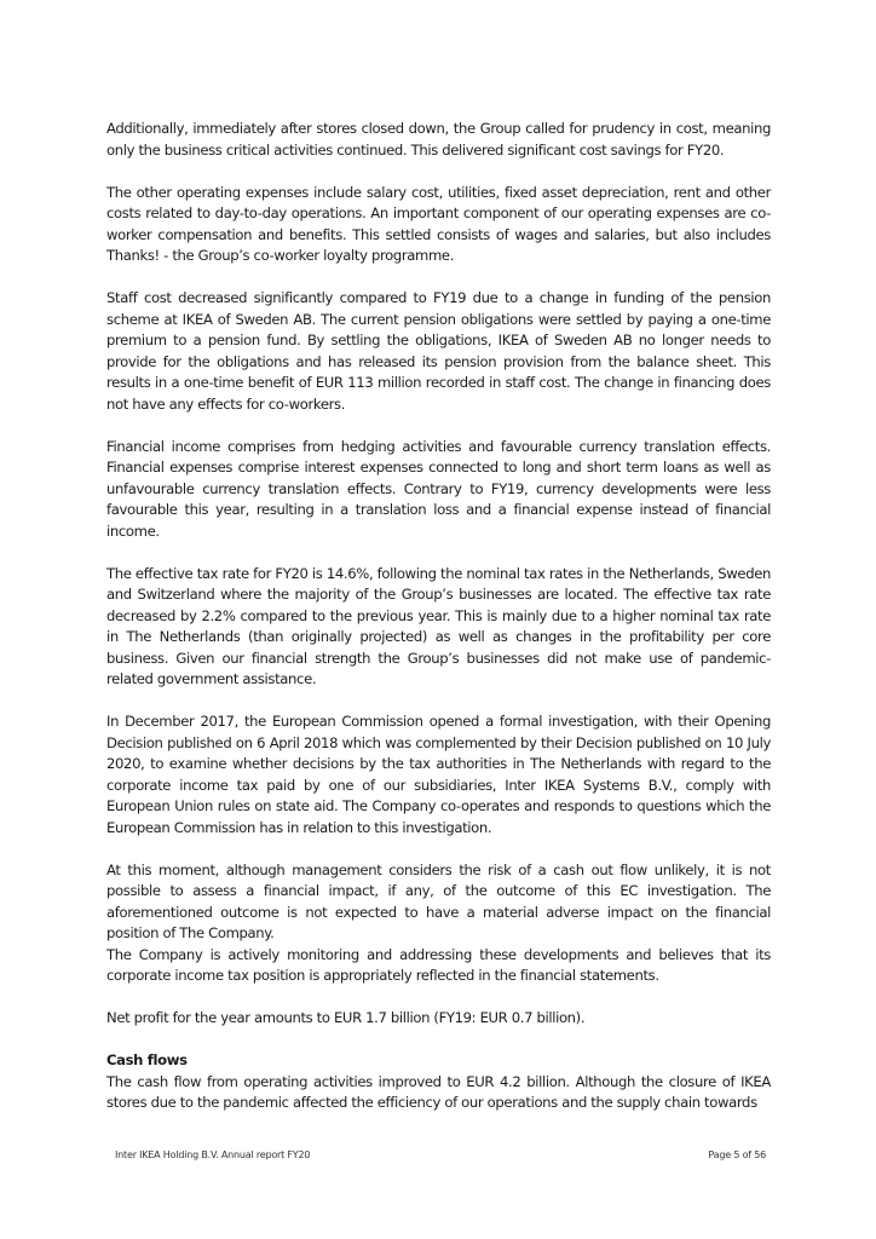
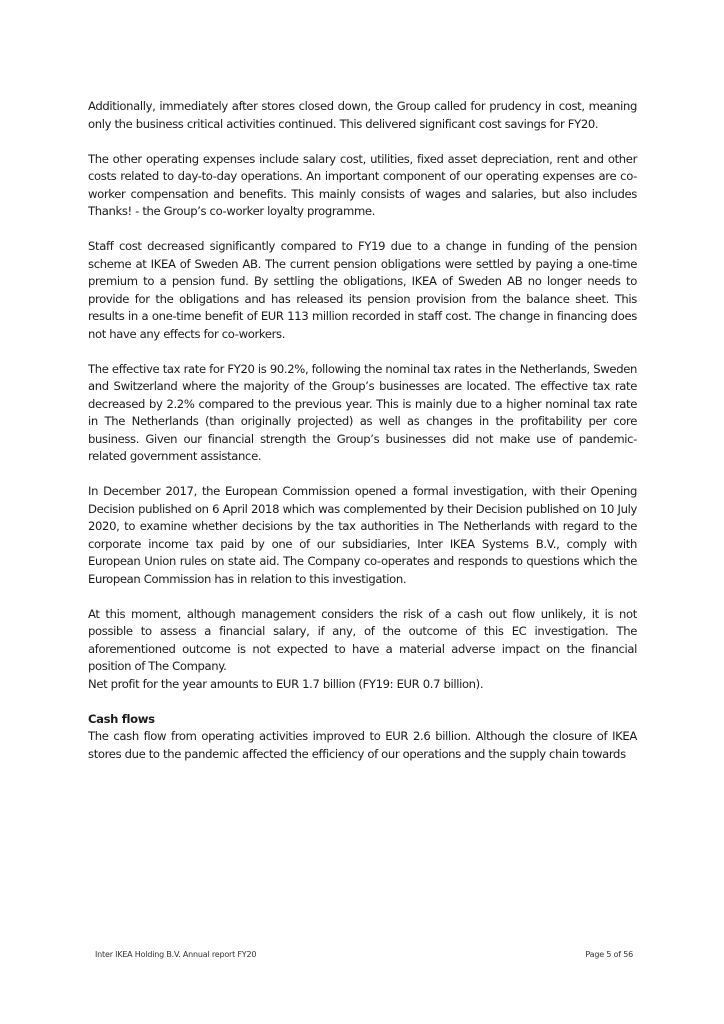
  Additionally, immediately after stores closed down, the Group called for prudency in cost, meaning only the business critical activities continued. This delivered significant cost savings for FY20.
- The other operating expenses include salary cost, utilities, fixed asset depreciation, rent and other costs related to day-to-day operations. An important component of our operating expenses are co-worker compensation and benefits. This settled consists of wages and salaries, but also includes Thanks! - the Group’s co-worker loyalty programme.
+ The other operating expenses include salary cost, utilities, fixed asset depreciation, rent and other costs related to day-to-day operations. An important component of our operating expenses are co-worker compensation and benefits. This mainly consists of wages and salaries, but also includes Thanks! - the Group’s co-worker loyalty programme.
  Staff cost decreased significantly compared to FY19 due to a change in funding of the pension scheme at IKEA of Sweden AB. The current pension obligations were settled by paying a one-time premium to a pension fund. By settling the obligations, IKEA of Sweden AB no longer needs to provide for the obligations and has released its pension provision from the balance sheet. This results in a one-time benefit of EUR 113 million recorded in staff cost. The change in financing does not have any effects for co-workers.
- Financial income comprises from hedging activities and favourable currency translation effects. Financial expenses comprise interest expenses connected to long and short term loans as well as unfavourable currency translation effects. Contrary to FY19, currency developments were less favourable this year, resulting in a translation loss and a financial expense instead of financial income.
- The effective tax rate for FY20 is 14.6%, following the nominal tax rates in the Netherlands, Sweden and Switzerland where the majority of the Group’s businesses are located. The effective tax rate decreased by 2.2% compared to the previous year. This is mainly due to a higher nominal tax rate in The Netherlands (than originally projected) as well as changes in the profitability per core business. Given our financial strength the Group’s businesses did not make use of pandemic-related government assistance.
+ The effective tax rate for FY20 is 90.2%, following the nominal tax rates in the Netherlands, Sweden and Switzerland where the majority of the Group’s businesses are located. The effective tax rate decreased by 2.2% compared to the previous year. This is mainly due to a higher nominal tax rate in The Netherlands (than originally projected) as well as changes in the profitability per core business. Given our financial strength the Group’s businesses did not make use of pandemic-related government assistance.
  In December 2017, the European Commission opened a formal investigation, with their Opening Decision published on 6 April 2018 which was complemented by their Decision published on 10 July 2020, to examine whether decisions by the tax authorities in The Netherlands with regard to the corporate income tax paid by one of our subsidiaries, Inter IKEA Systems B.V., comply with European Union rules on state aid. The Company co-operates and responds to questions which the European Commission has in relation to this investigation.
- At this moment, although management considers the risk of a cash out flow unlikely, it is not possible to assess a financial impact, if any, of the outcome of this EC investigation. The aforementioned outcome is not expected to have a material adverse impact on the financial position of The Company.
+ At this moment, although management considers the risk of a cash out flow unlikely, it is not possible to assess a financial salary, if any, of the outcome of this EC investigation. The aforementioned outcome is not expected to have a material adverse impact on the financial position of The Company.
- The Company is actively monitoring and addressing these developments and believes that its corporate income tax position is appropriately reflected in the financial statements.
  Net profit for the year amounts to EUR 1.7 billion (FY19: EUR 0.7 billion).
  Cash flows
- The cash flow from operating activities improved to EUR 4.2 billion. Although the closure of IKEA stores due to the pandemic affected the efficiency of our operations and the supply chain towards
+ The cash flow from operating activities improved to EUR 2.6 billion. Although the closure of IKEA stores due to the pandemic affected the efficiency of our operations and the supply chain towards
  Inter IKEA Holding B.V. Annual report FY20
  Page 5 of 56
